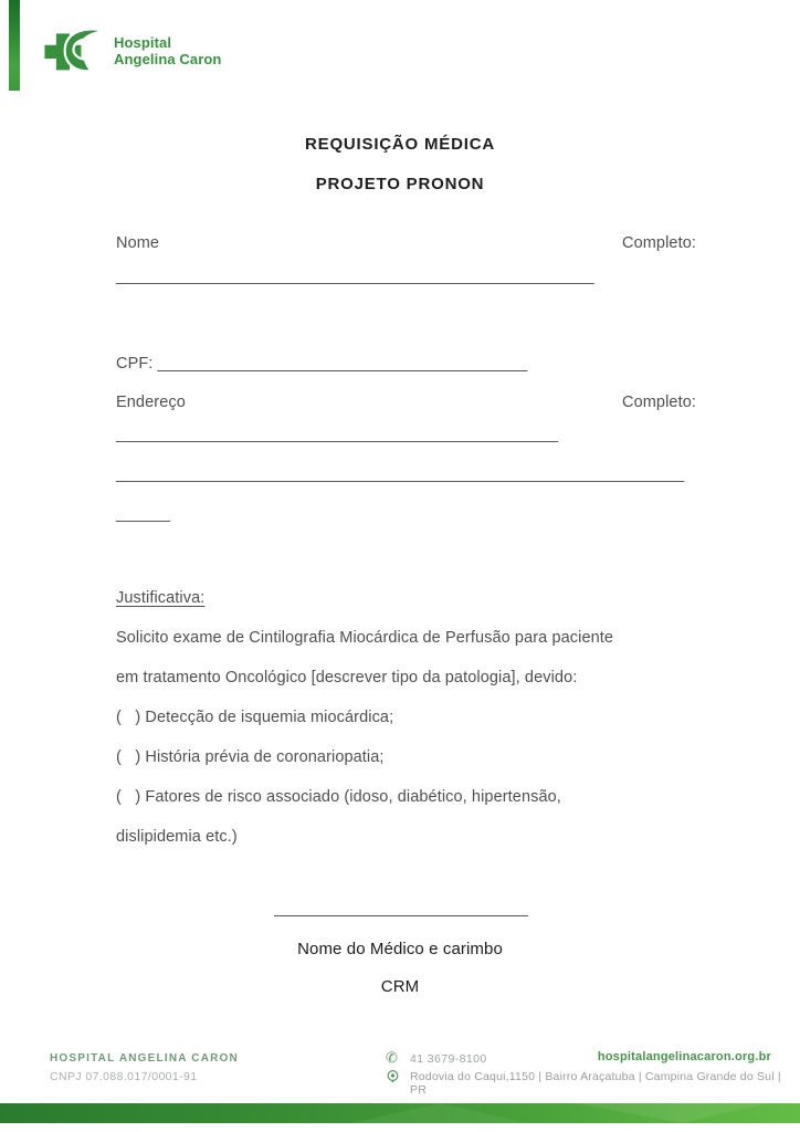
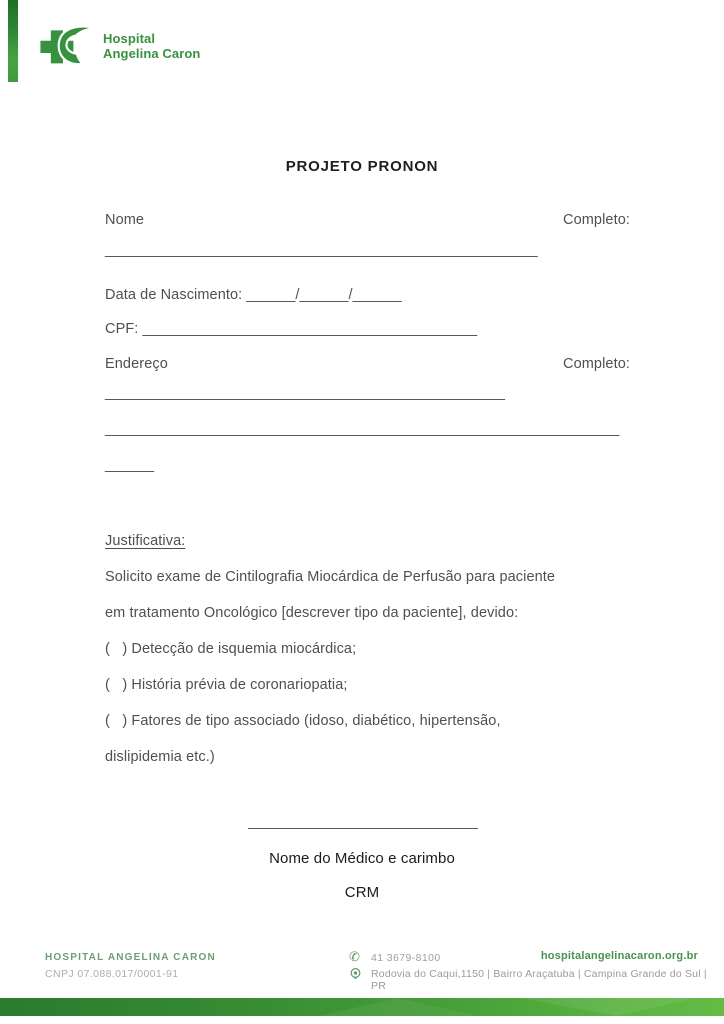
  Hospital
  Angelina Caron
- REQUISIÇÃO MÉDICA
  PROJETO PRONON
  Nome
  Completo:
  _____________________________________________________
+ Data de Nascimento: ______/______/______
  CPF: _________________________________________
  Endereço
  Completo:
  _________________________________________________
  _______________________________________________________________
  ______
  Justificativa:
  Solicito exame de Cintilografia Miocárdica de Perfusão para paciente
- em tratamento Oncológico [descrever tipo da patologia], devido:
+ em tratamento Oncológico [descrever tipo da paciente], devido:
  ( ) Detecção de isquemia miocárdica;
  ( ) História prévia de coronariopatia;
- ( ) Fatores de risco associado (idoso, diabético, hipertensão,
+ ( ) Fatores de tipo associado (idoso, diabético, hipertensão,
  dislipidemia etc.)
  Nome do Médico e carimbo
  CRM
  HOSPITAL ANGELINA CARON
  CNPJ 07.088.017/0001-91
  ✆
  41 3679-8100
  Rodovia do Caqui,1150 | Bairro Araçatuba | Campina Grande do Sul | PR
  hospitalangelinacaron.org.br
